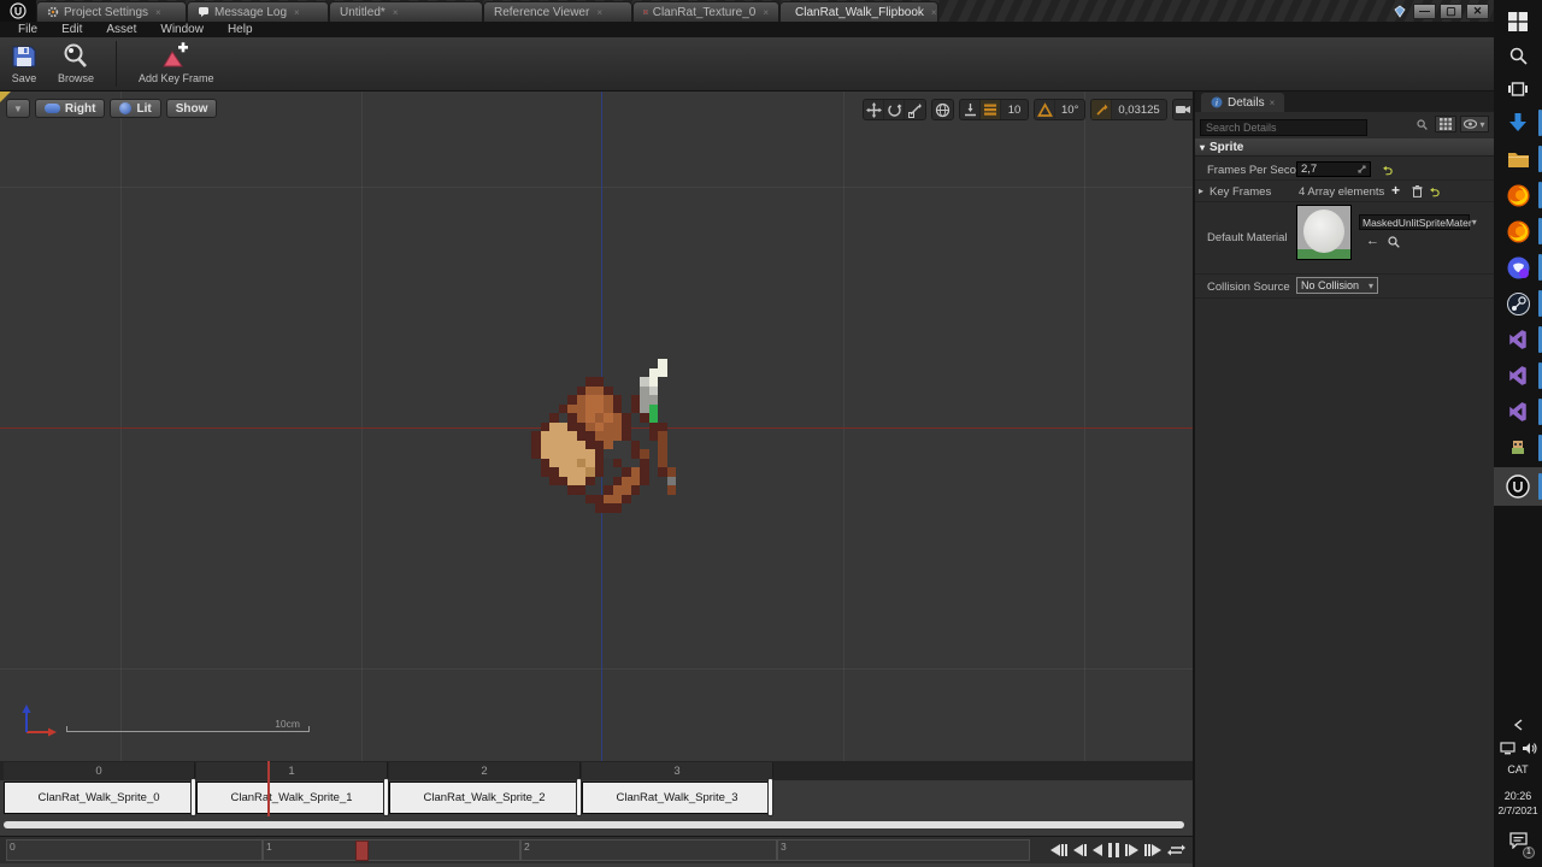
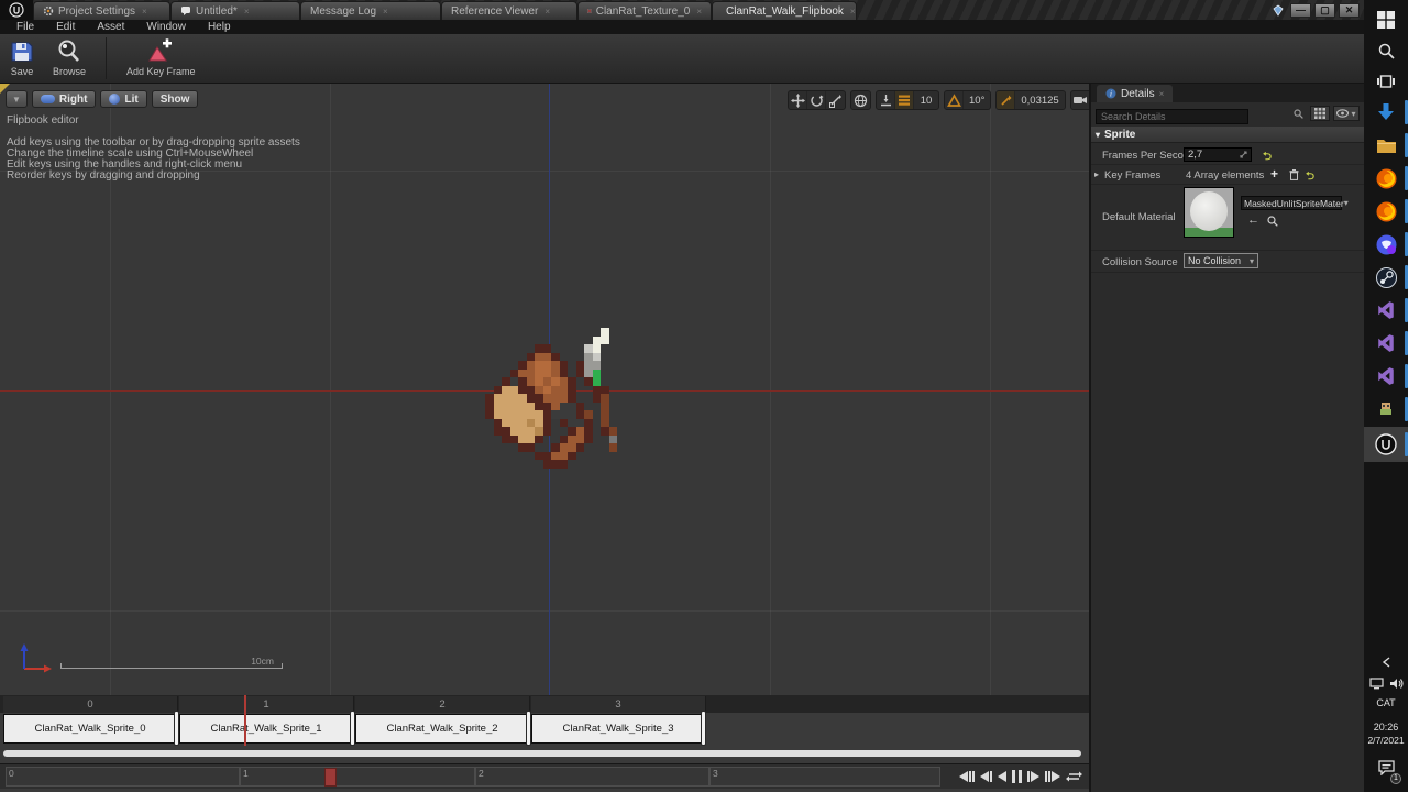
  Project Settings
  ×
- Message Log
+ Untitled*
  ×
- Untitled*
+ Message Log
  ×
  Reference Viewer
  ×
  ClanRat_Texture_0
  ×
  ClanRat_Walk_Flipbook
  ×
  —
  ▢
  ✕
  File
  Edit
  Asset
  Window
  Help
  Save
  Browse
  Add Key Frame
  ▼
  Right
  Lit
  Show
  10
  10°
  0,03125
+ Flipbook editor
+ Add keys using the toolbar or by drag-dropping sprite assets
+ Change the timeline scale using Ctrl+MouseWheel
+ Edit keys using the handles and right-click menu
+ Reorder keys by dragging and dropping
  10cm
  0
  1
  2
  3
  ClanRat_Walk_Sprite_0
  ClanRat_Walk_Sprite_1
  ClanRat_Walk_Sprite_2
  ClanRat_Walk_Sprite_3
  0
  1
  2
  3
  i
  Details
  ×
  Search Details
  ▾
  ▾
  Sprite
  Frames Per Seco
  2,7
  ⮌
  ▸
  Key Frames
  4 Array elements
  +
  ⮌
  Default Material
  MaskedUnlitSpriteMater
  ▾
  ←
  Collision Source
  No Collision
  ▾
  CAT
  20:26
  2/7/2021
